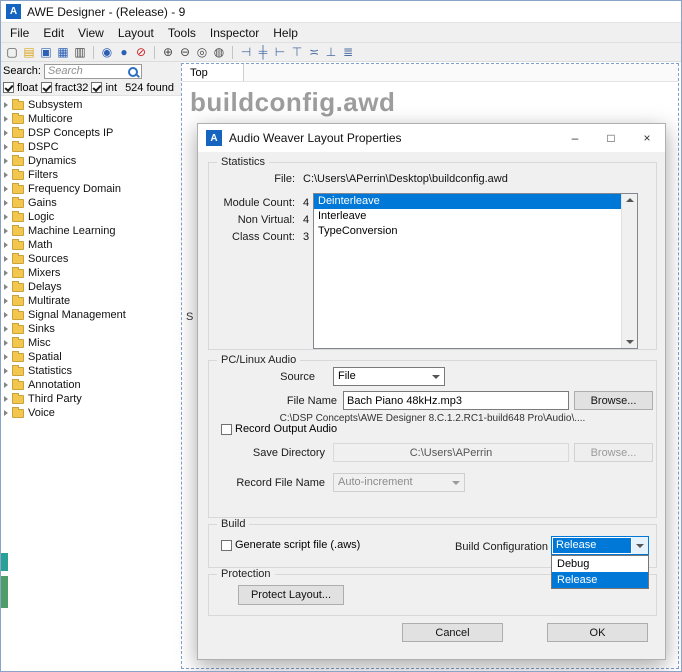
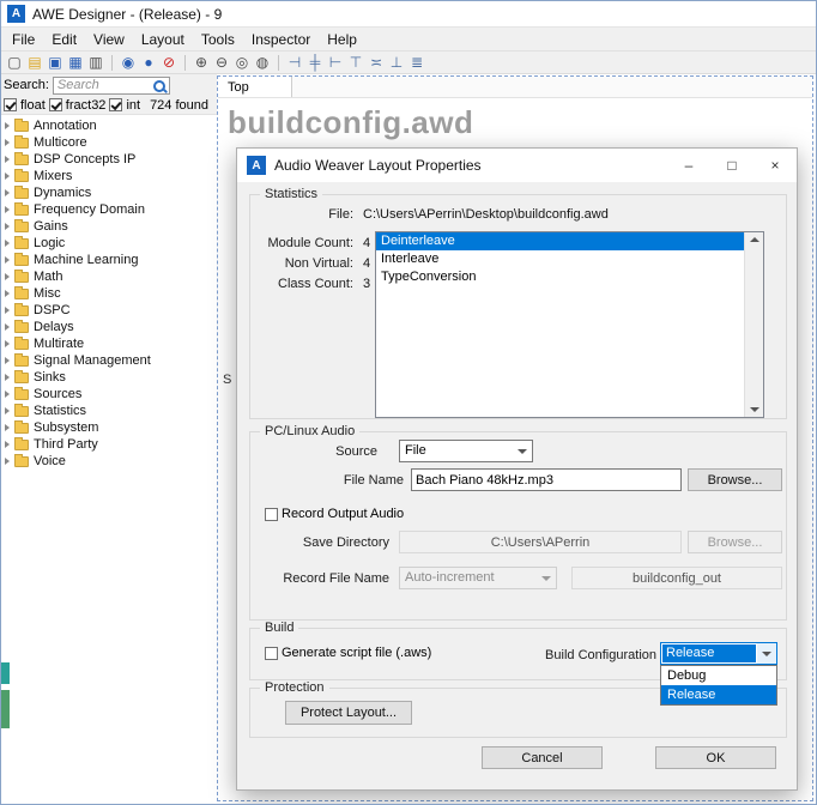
  A
  AWE Designer - (Release) - 9
  File
  Edit
  View
  Layout
  Tools
  Inspector
  Help
  ▢
  ▤
  ▣
  ▦
  ▥
  ◉
  ●
  ⊘
  ⊕
  ⊖
  ◎
  ◍
  ⊣
  ╪
  ⊢
  ⊤
  ≍
  ⊥
  ≣
  Search:
  Search
  float
  fract32
  int
- 524 found
+ 724 found
- Subsystem
+ Annotation
  Multicore
  DSP Concepts IP
- DSPC
+ Mixers
  Dynamics
- Filters
  Frequency Domain
  Gains
  Logic
  Machine Learning
  Math
- Sources
+ Misc
- Mixers
+ DSPC
  Delays
  Multirate
  Signal Management
  Sinks
- Misc
+ Sources
- Spatial
  Statistics
- Annotation
+ Subsystem
  Third Party
  Voice
  Top
  buildconfig.awd
  S
  A
  Audio Weaver Layout Properties
  –
  □
  ×
  Statistics
  File:
  C:\Users\APerrin\Desktop\buildconfig.awd
  Module Count:
  4
  Non Virtual:
  4
  Class Count:
  3
  Deinterleave
  Interleave
  TypeConversion
  PC/Linux Audio
  Source
  File
  File Name
  Bach Piano 48kHz.mp3
  Browse...
- C:\DSP Concepts\AWE Designer 8.C.1.2.RC1-build648 Pro\Audio\....
  Record Output Audio
  Save Directory
  C:\Users\APerrin
  Browse...
  Record File Name
  Auto-increment
+ buildconfig_out
  Build
  Generate script file (.aws)
  Build Configuration
  Release
  Debug
  Release
  Protection
  Protect Layout...
  Cancel
  OK
